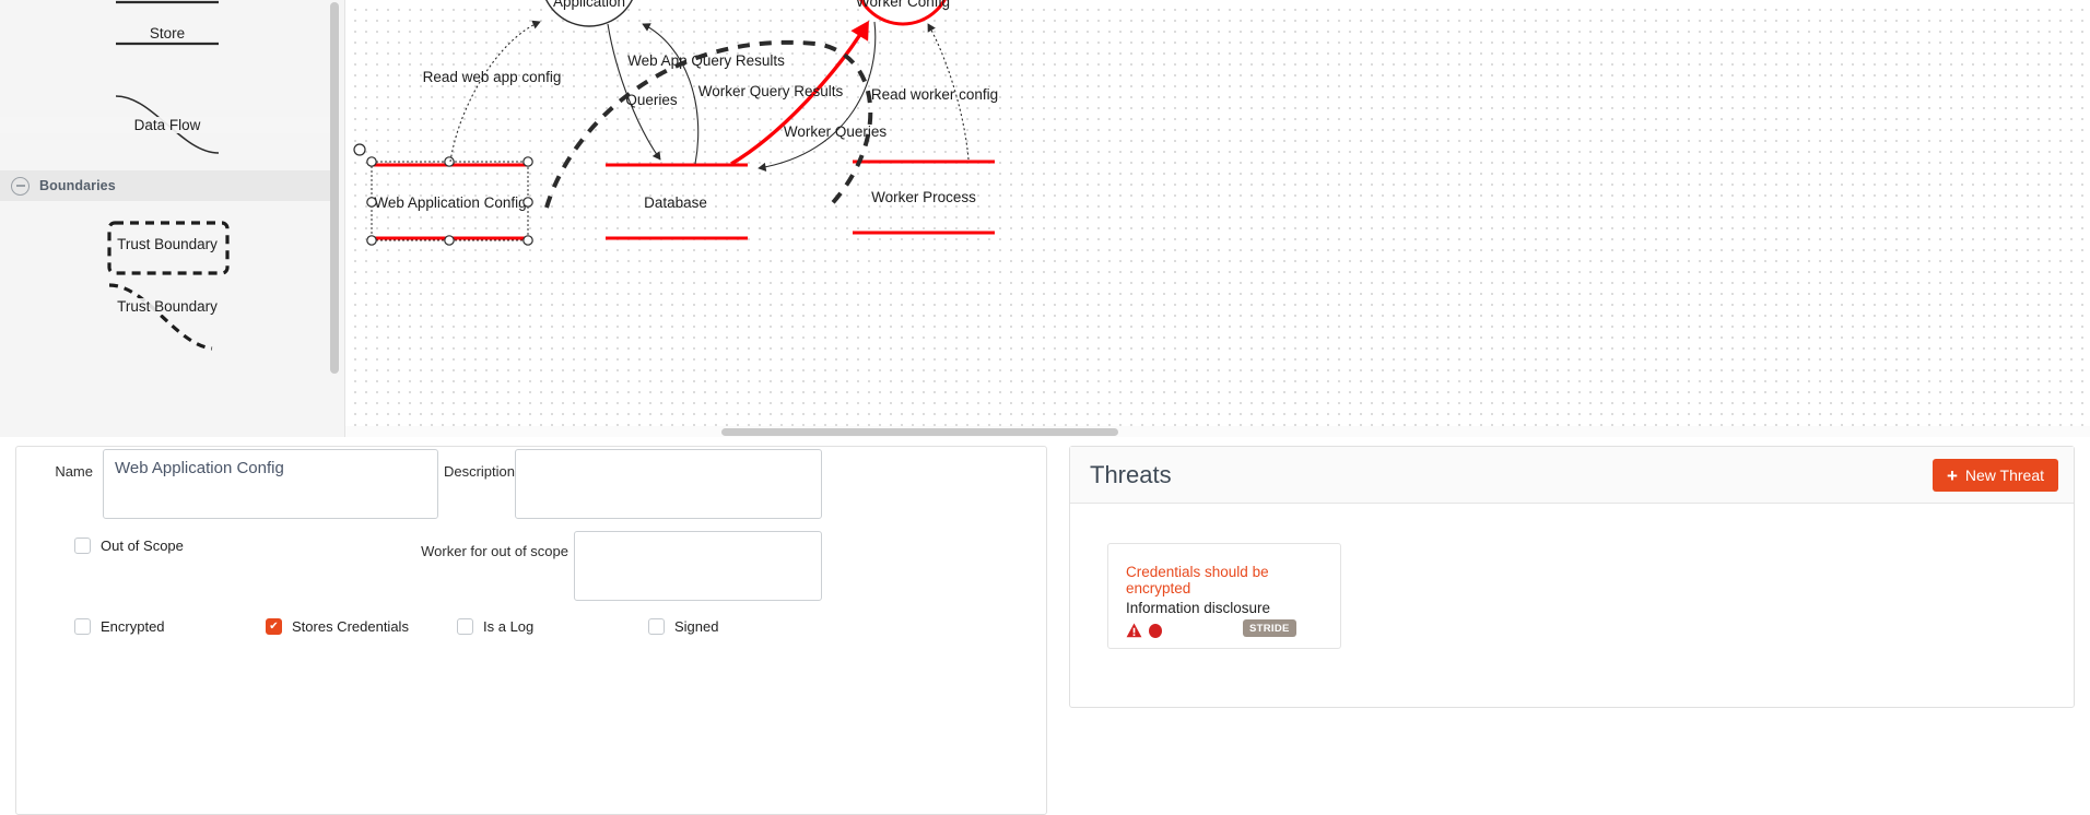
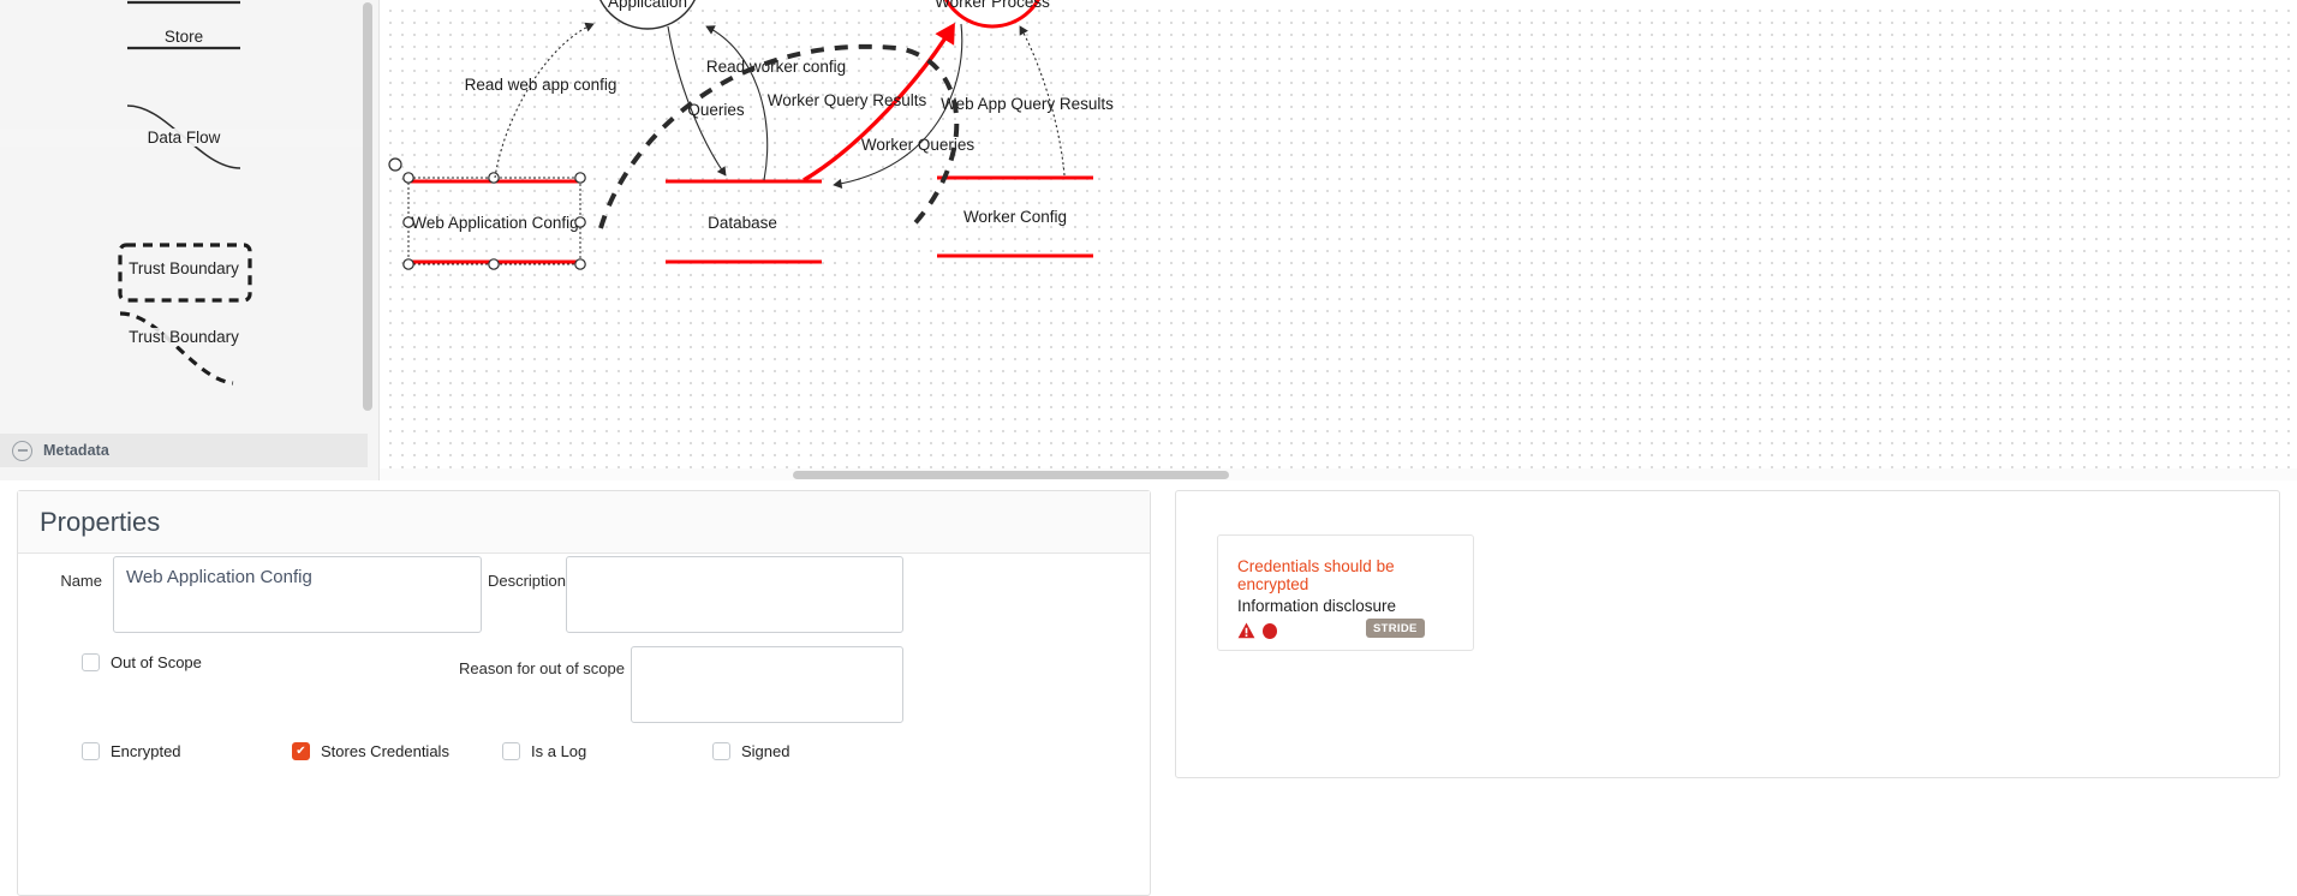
  Store
  Data Flow
- Boundaries
  Trust Boundary
  Trust Boundary
+ Metadata
  Application
- Worker Config
+ Worker Process
  Web Application Config
  Database
- Worker Process
+ Worker Config
  Read web app config
  Queries
- Web App Query Results
+ Read worker config
  Worker Query Results
  Worker Queries
- Read worker config
+ Web App Query Results
+ Properties
  Name
  Web Application Config
  Description
  Out of Scope
- Worker for out of scope
+ Reason for out of scope
  Encrypted
  Stores Credentials
  Is a Log
  Signed
- Threats
- +
- New Threat
  Credentials should be encrypted
  Information disclosure
  STRIDE
